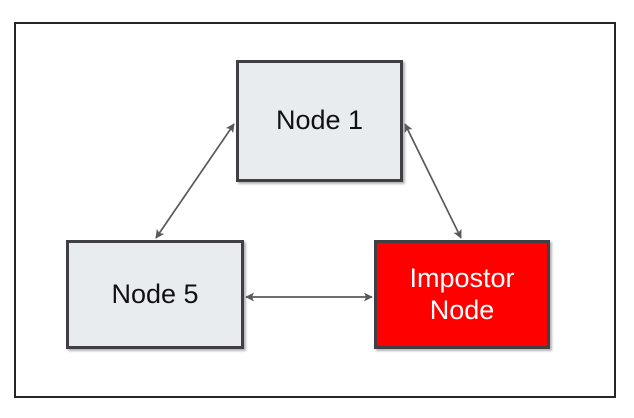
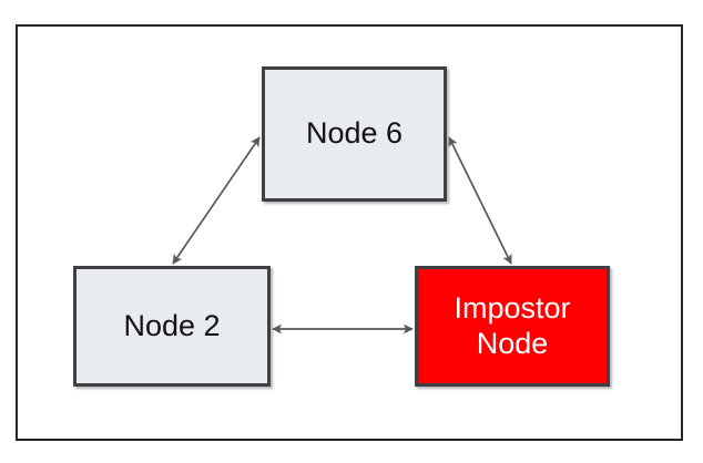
- Node 1
+ Node 6
- Node 5
+ Node 2
  Impostor
  Node
